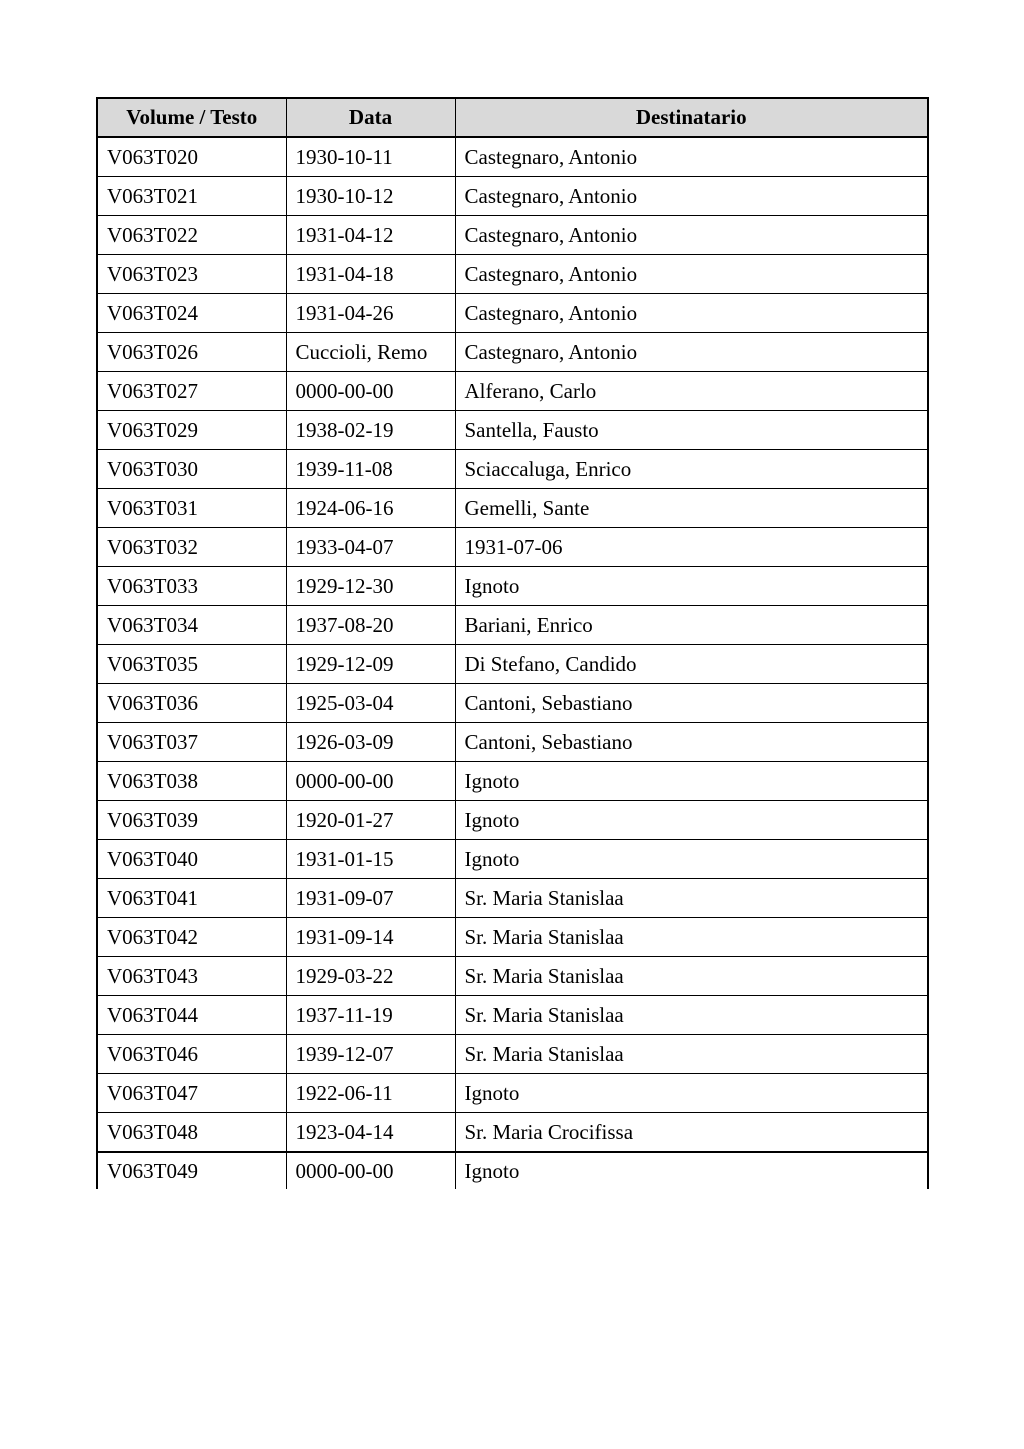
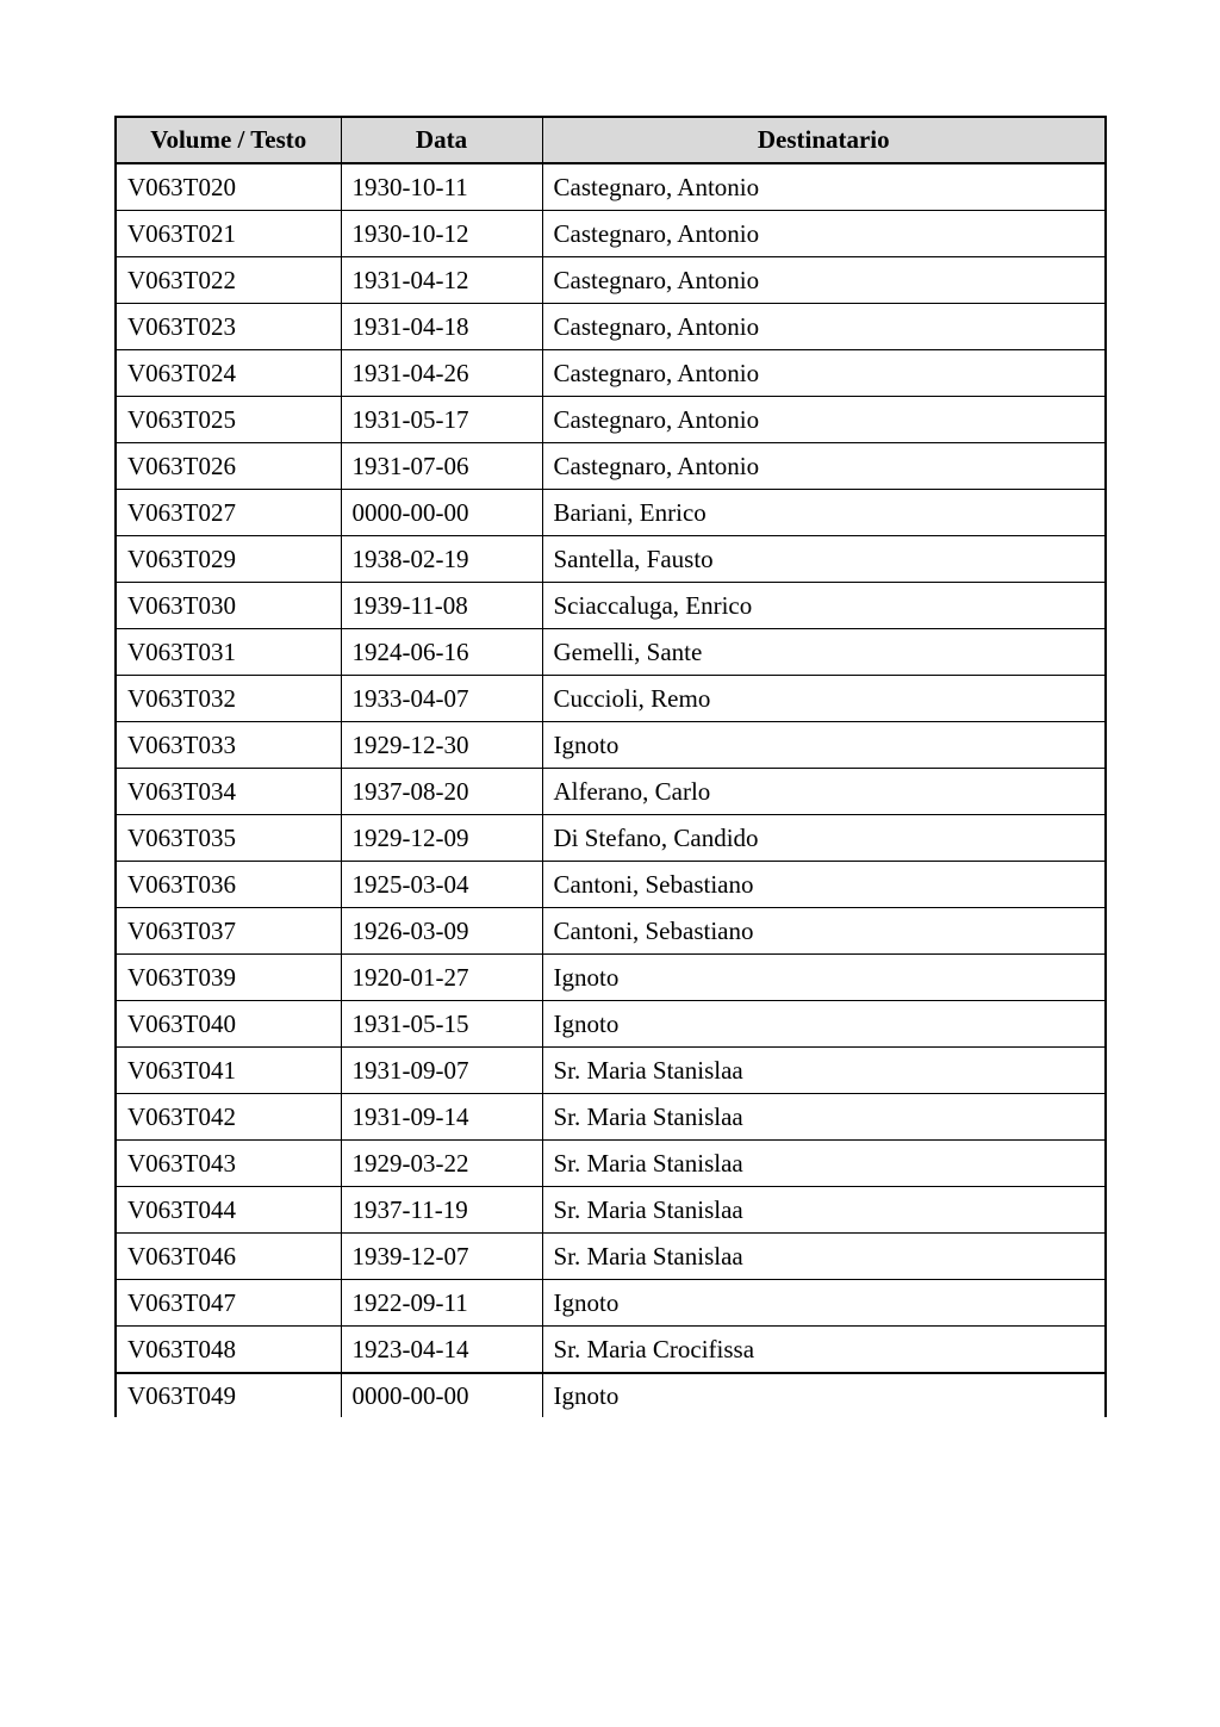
  Volume / Testo	Data	Destinatario
  V063T020	1930-10-11	Castegnaro, Antonio
  V063T021	1930-10-12	Castegnaro, Antonio
  V063T022	1931-04-12	Castegnaro, Antonio
  V063T023	1931-04-18	Castegnaro, Antonio
  V063T024	1931-04-26	Castegnaro, Antonio
+ V063T025	1931-05-17	Castegnaro, Antonio
- V063T026	Cuccioli, Remo	Castegnaro, Antonio
+ V063T026	1931-07-06	Castegnaro, Antonio
- V063T027	0000-00-00	Alferano, Carlo
+ V063T027	0000-00-00	Bariani, Enrico
  V063T029	1938-02-19	Santella, Fausto
  V063T030	1939-11-08	Sciaccaluga, Enrico
  V063T031	1924-06-16	Gemelli, Sante
- V063T032	1933-04-07	1931-07-06
+ V063T032	1933-04-07	Cuccioli, Remo
  V063T033	1929-12-30	Ignoto
- V063T034	1937-08-20	Bariani, Enrico
+ V063T034	1937-08-20	Alferano, Carlo
  V063T035	1929-12-09	Di Stefano, Candido
  V063T036	1925-03-04	Cantoni, Sebastiano
  V063T037	1926-03-09	Cantoni, Sebastiano
- V063T038	0000-00-00	Ignoto
  V063T039	1920-01-27	Ignoto
- V063T040	1931-01-15	Ignoto
+ V063T040	1931-05-15	Ignoto
  V063T041	1931-09-07	Sr. Maria Stanislaa
  V063T042	1931-09-14	Sr. Maria Stanislaa
  V063T043	1929-03-22	Sr. Maria Stanislaa
  V063T044	1937-11-19	Sr. Maria Stanislaa
  V063T046	1939-12-07	Sr. Maria Stanislaa
- V063T047	1922-06-11	Ignoto
+ V063T047	1922-09-11	Ignoto
  V063T048	1923-04-14	Sr. Maria Crocifissa
  V063T049	0000-00-00	Ignoto
